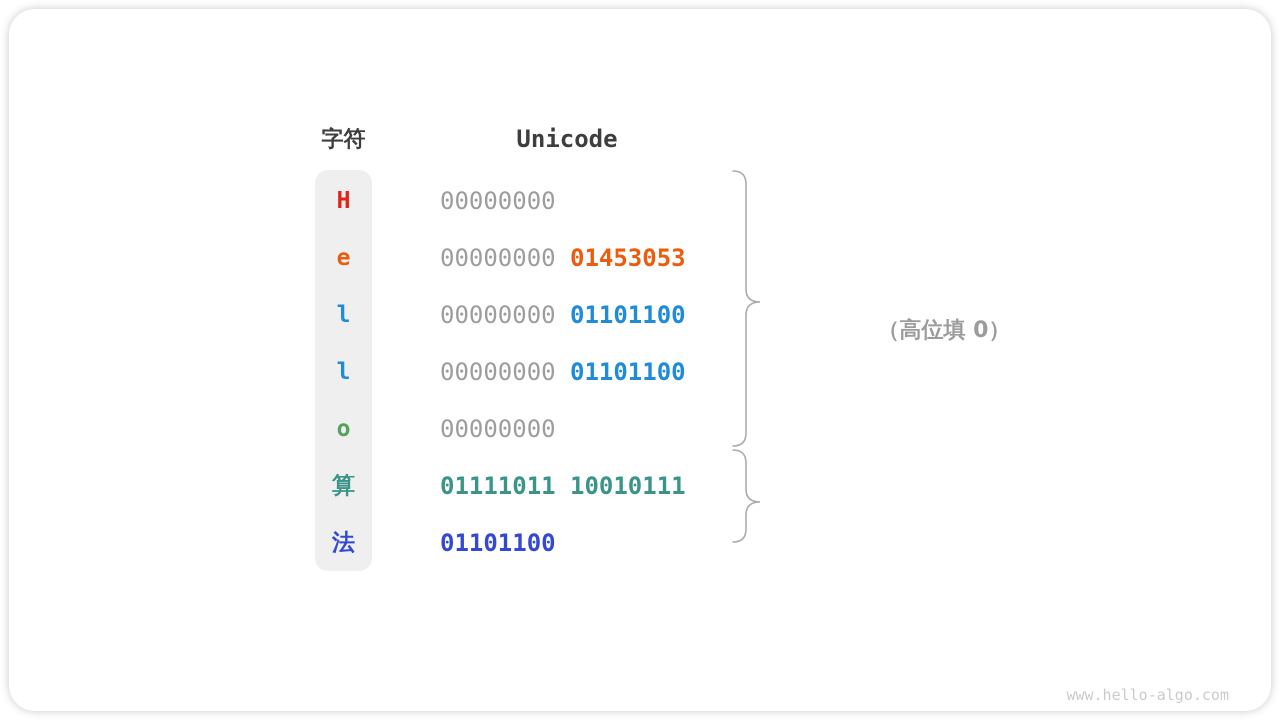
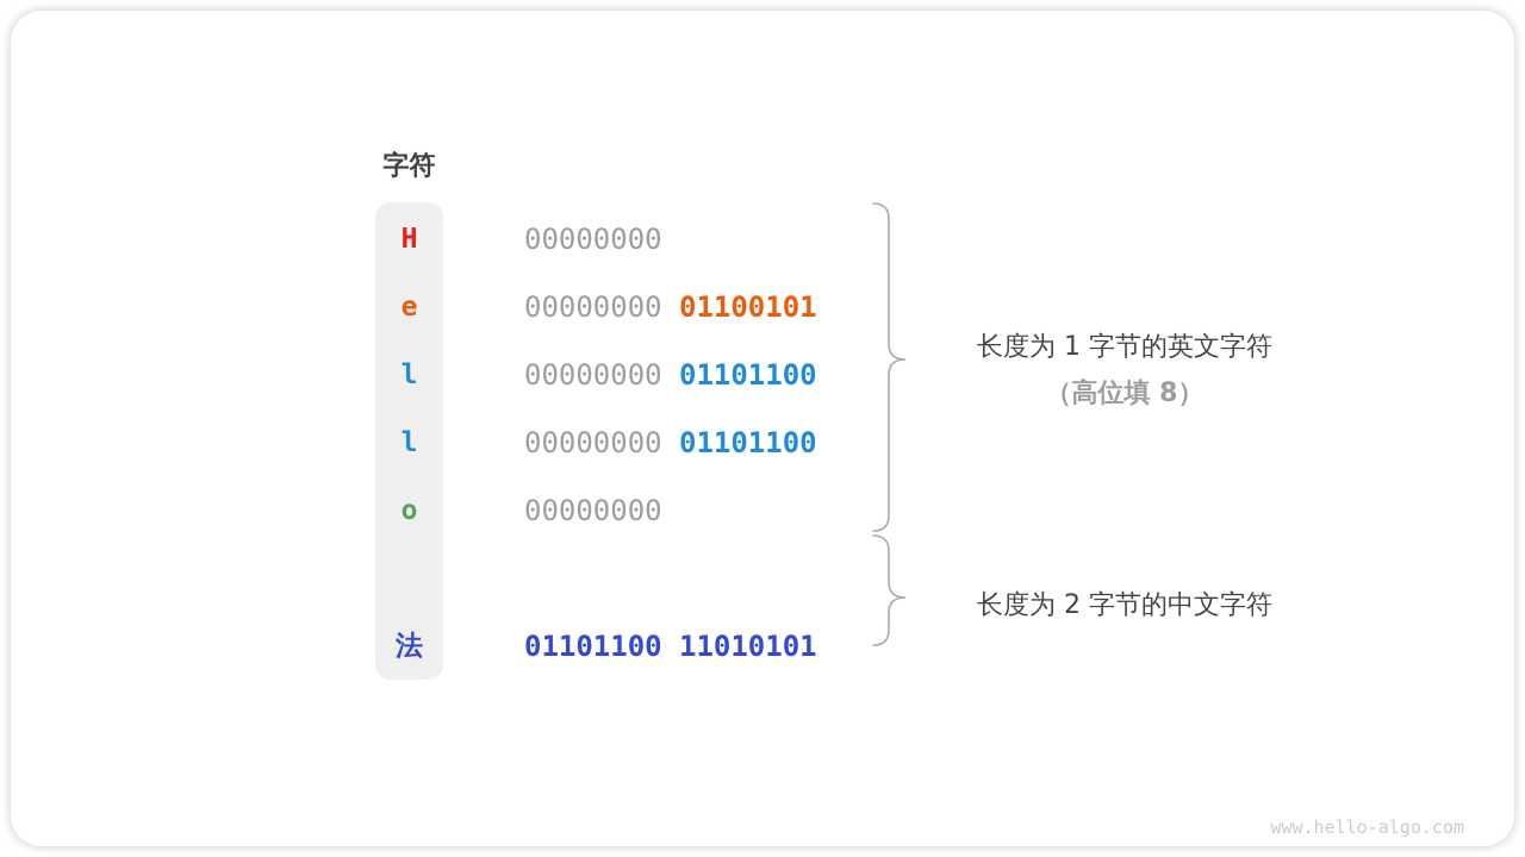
  字符
- Unicode
  H
  00000000
  e
  00000000
- 01453053
+ 01100101
  l
  00000000
  01101100
  l
  00000000
  01101100
  o
  00000000
- 算
- 01111011
- 10010111
  法
  01101100
+ 11010101
+ 长度为 1 字节的英文字符
- （高位填 0）
+ （高位填 8）
+ 长度为 2 字节的中文字符
  www.hello-algo.com
